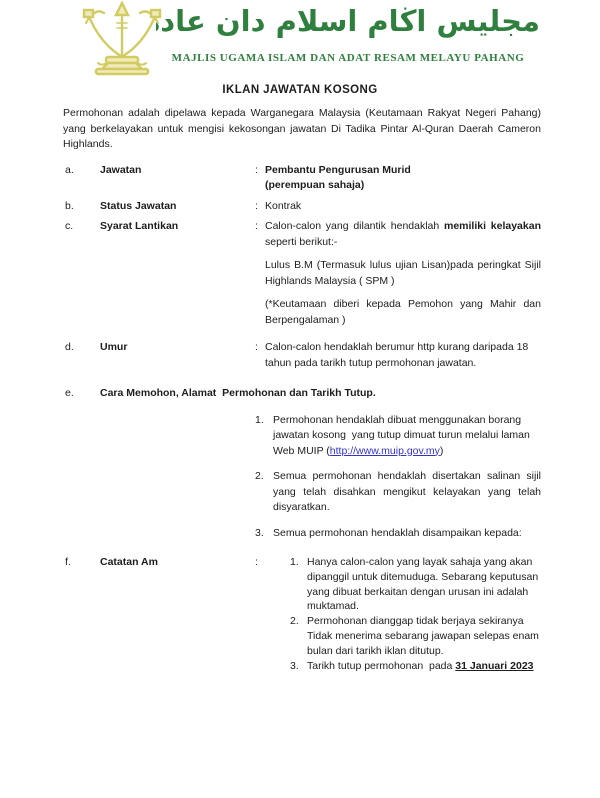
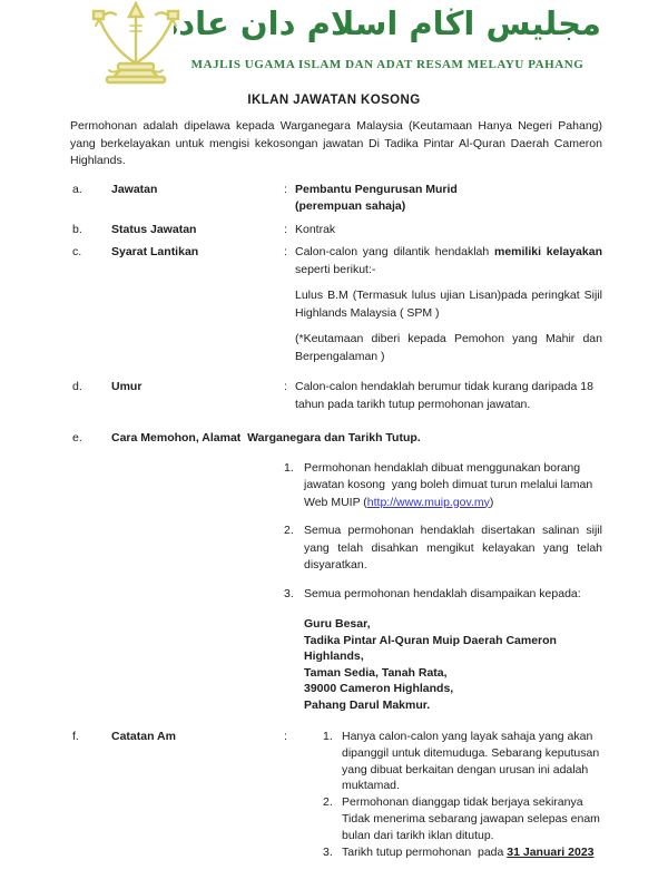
  MAJLIS UGAMA ISLAM DAN ADAT RESAM MELAYU PAHANG
  IKLAN JAWATAN KOSONG
- Permohonan adalah dipelawa kepada Warganegara Malaysia (Keutamaan Rakyat Negeri Pahang) yang berkelayakan untuk mengisi kekosongan jawatan Di Tadika Pintar Al-Quran Daerah Cameron Highlands.
+ Permohonan adalah dipelawa kepada Warganegara Malaysia (Keutamaan Hanya Negeri Pahang) yang berkelayakan untuk mengisi kekosongan jawatan Di Tadika Pintar Al-Quran Daerah Cameron Highlands.
  a.
  Jawatan
  :
  Pembantu Pengurusan Murid
  (perempuan sahaja)
  b.
  Status Jawatan
  :
  Kontrak
  c.
  Syarat Lantikan
  :
  Calon-calon yang dilantik hendaklah memiliki kelayakan seperti berikut:-
  Lulus B.M (Termasuk lulus ujian Lisan)pada peringkat Sijil Highlands Malaysia ( SPM )
  (*Keutamaan diberi kepada Pemohon yang Mahir dan Berpengalaman )
  d.
  Umur
  :
- Calon-calon hendaklah berumur http kurang daripada 18 tahun pada tarikh tutup permohonan jawatan.
+ Calon-calon hendaklah berumur tidak kurang daripada 18 tahun pada tarikh tutup permohonan jawatan.
  e.
- Cara Memohon, Alamat Permohonan dan Tarikh Tutup.
+ Cara Memohon, Alamat Warganegara dan Tarikh Tutup.
  1.
- Permohonan hendaklah dibuat menggunakan borang jawatan kosong yang tutup dimuat turun melalui laman Web MUIP (http://www.muip.gov.my)
+ Permohonan hendaklah dibuat menggunakan borang jawatan kosong yang boleh dimuat turun melalui laman Web MUIP (http://www.muip.gov.my)
  2.
  Semua permohonan hendaklah disertakan salinan sijil yang telah disahkan mengikut kelayakan yang telah disyaratkan.
  3.
  Semua permohonan hendaklah disampaikan kepada:
+ Guru Besar,
+ Tadika Pintar Al-Quran Muip Daerah Cameron Highlands,
+ Taman Sedia, Tanah Rata,
+ 39000 Cameron Highlands,
+ Pahang Darul Makmur.
  f.
  Catatan Am
  :
  1.
  Hanya calon-calon yang layak sahaja yang akan dipanggil untuk ditemuduga. Sebarang keputusan yang dibuat berkaitan dengan urusan ini adalah muktamad.
  2.
  Permohonan dianggap tidak berjaya sekiranya Tidak menerima sebarang jawapan selepas enam bulan dari tarikh iklan ditutup.
  3.
  Tarikh tutup permohonan pada 31 Januari 2023
